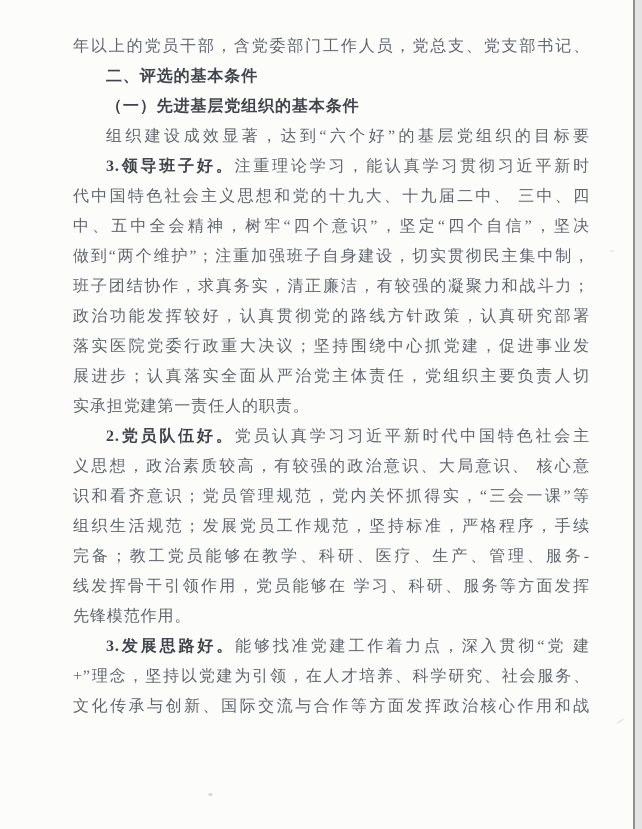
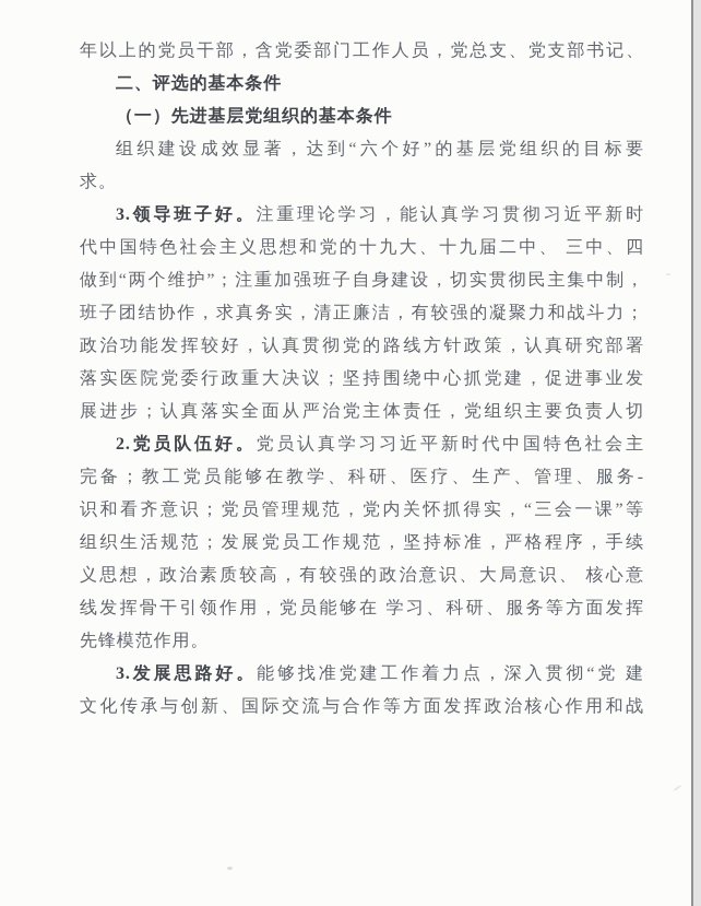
  年以上的党员干部，含党委部门工作人员，党总支、党支部书记、
  二、评选的基本条件
  （一）先进基层党组织的基本条件
  组织建设成效显著，达到“六个好”的基层党组织的目标要
+ 求。
  3.领导班子好。注重理论学习，能认真学习贯彻习近平新时
  代中国特色社会主义思想和党的十九大、十九届二中、 三中、四
- 中、五中全会精神，树牢“四个意识”，坚定“四个自信”，坚决
  做到“两个维护”；注重加强班子自身建设，切实贯彻民主集中制，
  班子团结协作，求真务实，清正廉洁，有较强的凝聚力和战斗力；
  政治功能发挥较好，认真贯彻党的路线方针政策，认真研究部署
  落实医院党委行政重大决议；坚持围绕中心抓党建，促进事业发
  展进步；认真落实全面从严治党主体责任，党组织主要负责人切
- 实承担党建第一责任人的职责。
  2.党员队伍好。党员认真学习习近平新时代中国特色社会主
- 义思想，政治素质较高，有较强的政治意识、大局意识、 核心意
+ 完备；教工党员能够在教学、科研、医疗、生产、管理、服务-
  识和看齐意识；党员管理规范，党内关怀抓得实，“三会一课”等
  组织生活规范；发展党员工作规范，坚持标准，严格程序，手续
- 完备；教工党员能够在教学、科研、医疗、生产、管理、服务-
+ 义思想，政治素质较高，有较强的政治意识、大局意识、 核心意
  线发挥骨干引领作用，党员能够在 学习、科研、服务等方面发挥
  先锋模范作用。
  3.发展思路好。能够找准党建工作着力点，深入贯彻“党 建
- +”理念，坚持以党建为引领，在人才培养、科学研究、社会服务、
  文化传承与创新、国际交流与合作等方面发挥政治核心作用和战
